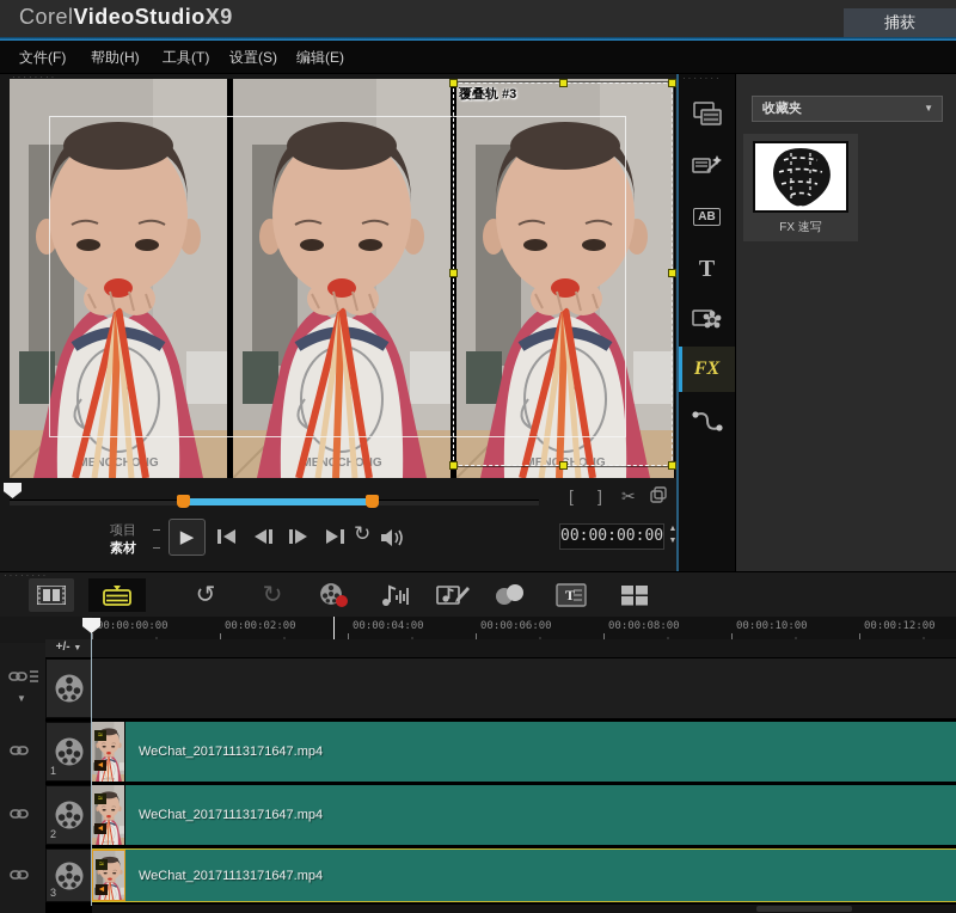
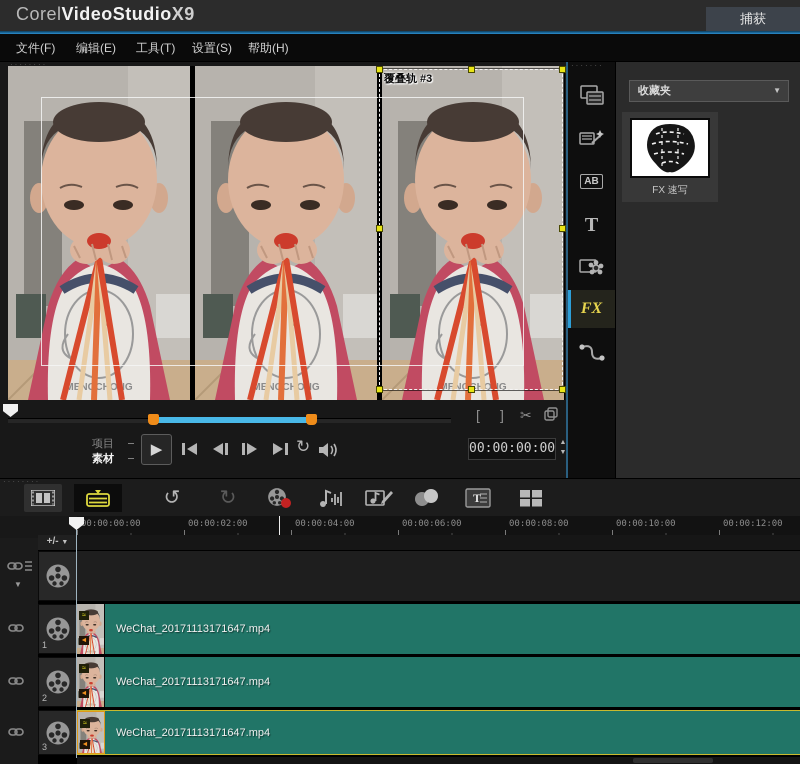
  CorelVideoStudioX9
  捕获
  文件(F)
- 帮助(H)
+ 编辑(E)
  工具(T)
  设置(S)
- 编辑(E)
+ 帮助(H)
  ········
  覆叠轨 #3
  [
  ]
  ✂
  项目
  素材
  ▶
  ↻
  00:00:00:00
  ·······
  AB
  T
  FX
  收藏夹
  ▼
  FX 速写
  ········
  ↺
  ↻
  T
  0:00:00:00
  00:00:02:00
  00:00:04:00
  00:00:06:00
  00:00:08:00
  00:00:10:00
  00:00:12:00
  +/-
  ▼
  1
  2
  3
  WeChat_20171113171647.mp4
  WeChat_20171113171647.mp4
  WeChat_20171113171647.mp4
